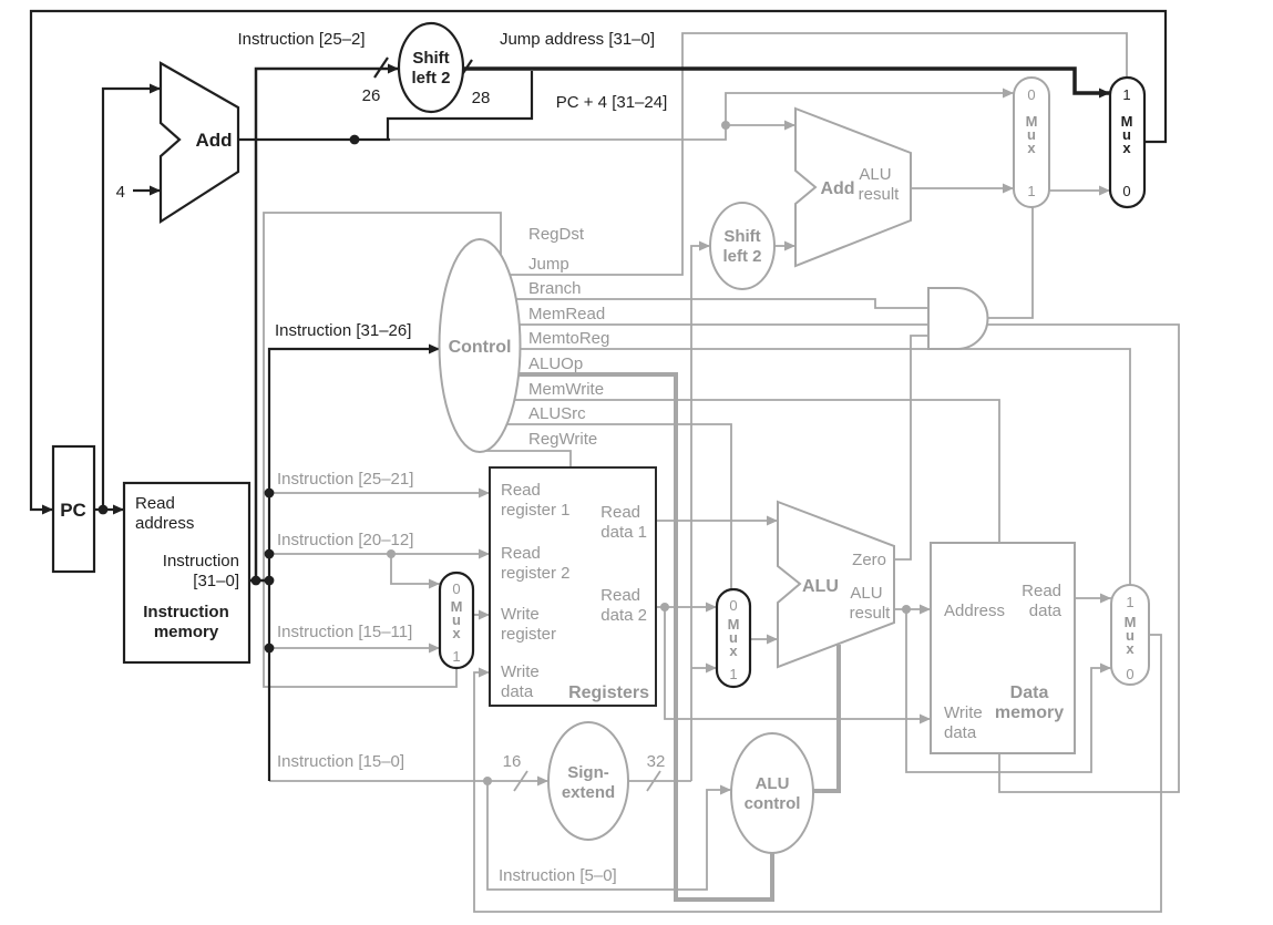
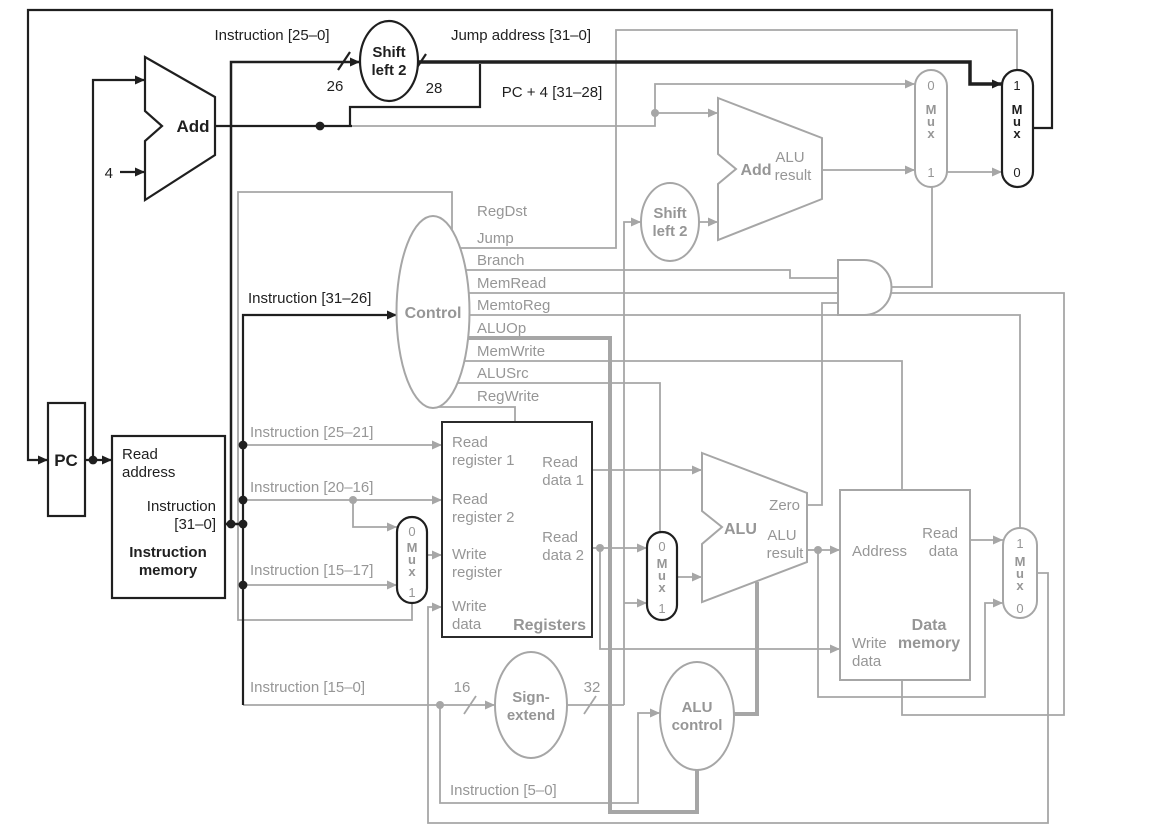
- Instruction [25–2]
+ Instruction [25–0]
  Shift
  left 2
  26
  28
  Jump address [31–0]
- PC + 4 [31–24]
+ PC + 4 [31–28]
  Add
  4
  PC
  Read
  address
  Instruction
  [31–0]
  Instruction
  memory
  Control
  Instruction [31–26]
  RegDst
  Jump
  Branch
  MemRead
  MemtoReg
  ALUOp
  MemWrite
  ALUSrc
  RegWrite
  Instruction [25–21]
- Instruction [20–12]
+ Instruction [20–16]
- Instruction [15–11]
+ Instruction [15–17]
  Instruction [15–0]
  Instruction [5–0]
  Read
  register 1
  Read
  register 2
  Write
  register
  Write
  data
  Read
  data 1
  Read
  data 2
  Registers
  0
  M
  u
  x
  1
  0
  M
  u
  x
  1
  0
  M
  u
  x
  1
  1
  M
  u
  x
  0
  1
  M
  u
  x
  0
  Add
  ALU
  result
  Shift
  left 2
  ALU
  Zero
  ALU
  result
  Sign-
  extend
  16
  32
  ALU
  control
  Address
  Read
  data
  Write
  data
  Data
  memory
